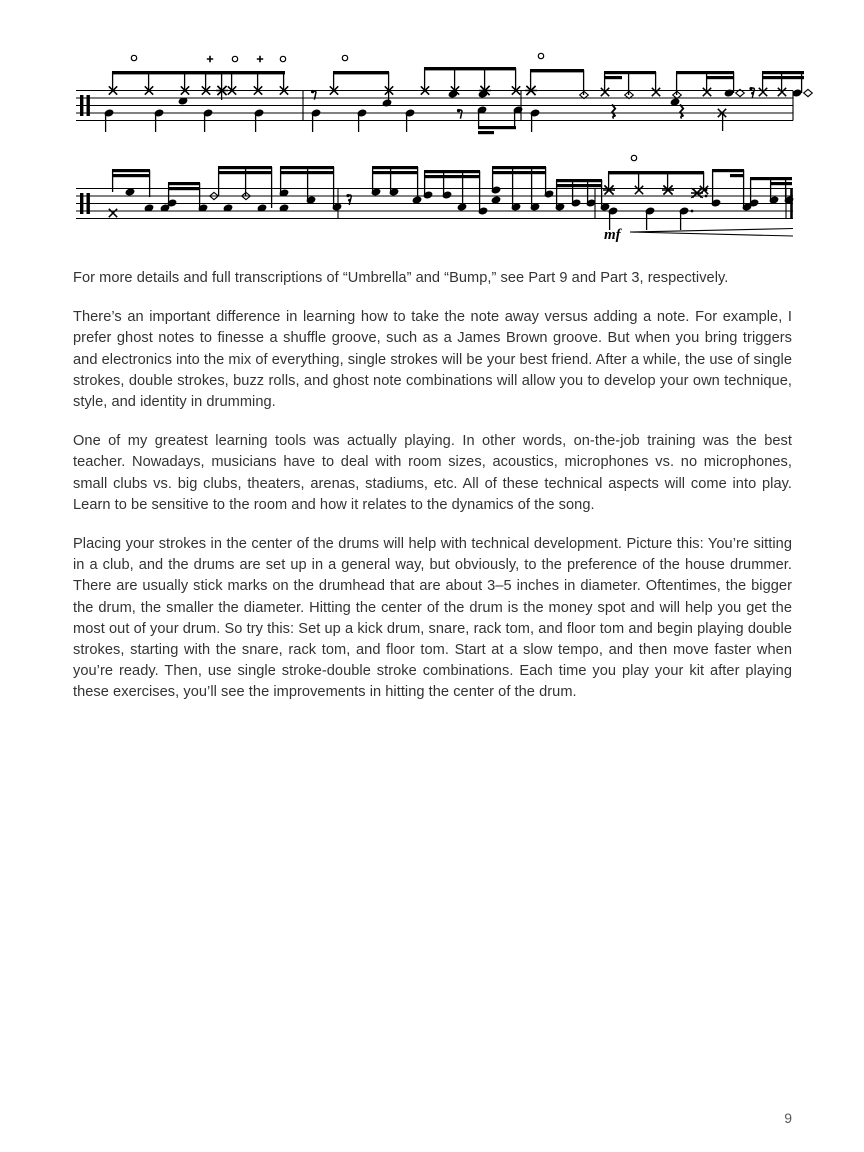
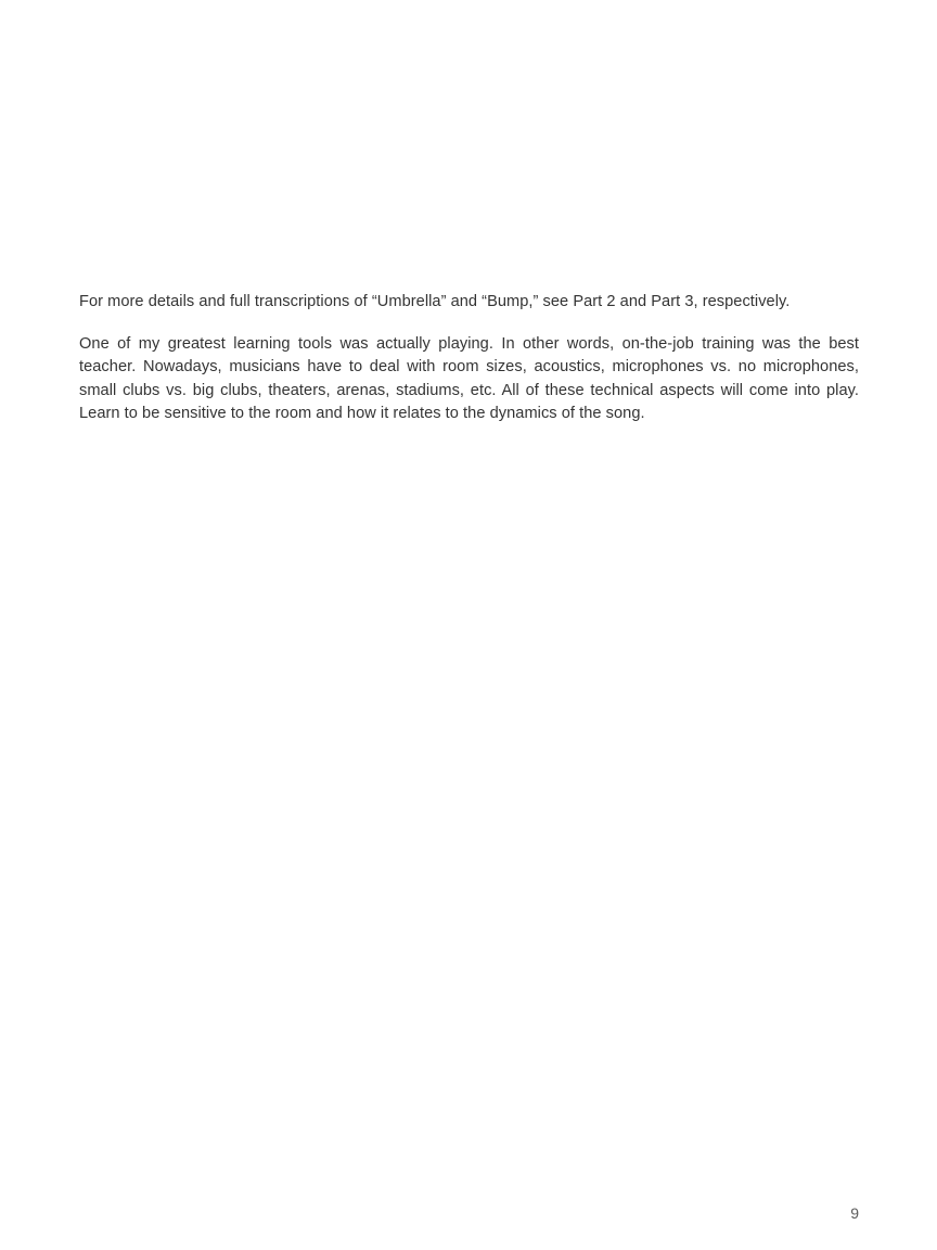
- mf
- For more details and full transcriptions of “Umbrella” and “Bump,” see Part 9 and Part 3, respectively.
+ For more details and full transcriptions of “Umbrella” and “Bump,” see Part 2 and Part 3, respectively.
- There’s an important difference in learning how to take the note away versus adding a note. For example, I prefer ghost notes to finesse a shuffle groove, such as a James Brown groove. But when you bring triggers and electronics into the mix of everything, single strokes will be your best friend. After a while, the use of single strokes, double strokes, buzz rolls, and ghost note combinations will allow you to develop your own technique, style, and identity in drumming.
  One of my greatest learning tools was actually playing. In other words, on-the-job training was the best teacher. Nowadays, musicians have to deal with room sizes, acoustics, microphones vs. no microphones, small clubs vs. big clubs, theaters, arenas, stadiums, etc. All of these technical aspects will come into play. Learn to be sensitive to the room and how it relates to the dynamics of the song.
- Placing your strokes in the center of the drums will help with technical development. Picture this: You’re sitting in a club, and the drums are set up in a general way, but obviously, to the preference of the house drummer. There are usually stick marks on the drumhead that are about 3–5 inches in diameter. Oftentimes, the bigger the drum, the smaller the diameter. Hitting the center of the drum is the money spot and will help you get the most out of your drum. So try this: Set up a kick drum, snare, rack tom, and floor tom and begin playing double strokes, starting with the snare, rack tom, and floor tom. Start at a slow tempo, and then move faster when you’re ready. Then, use single stroke-double stroke combinations. Each time you play your kit after playing these exercises, you’ll see the improvements in hitting the center of the drum.
  9
